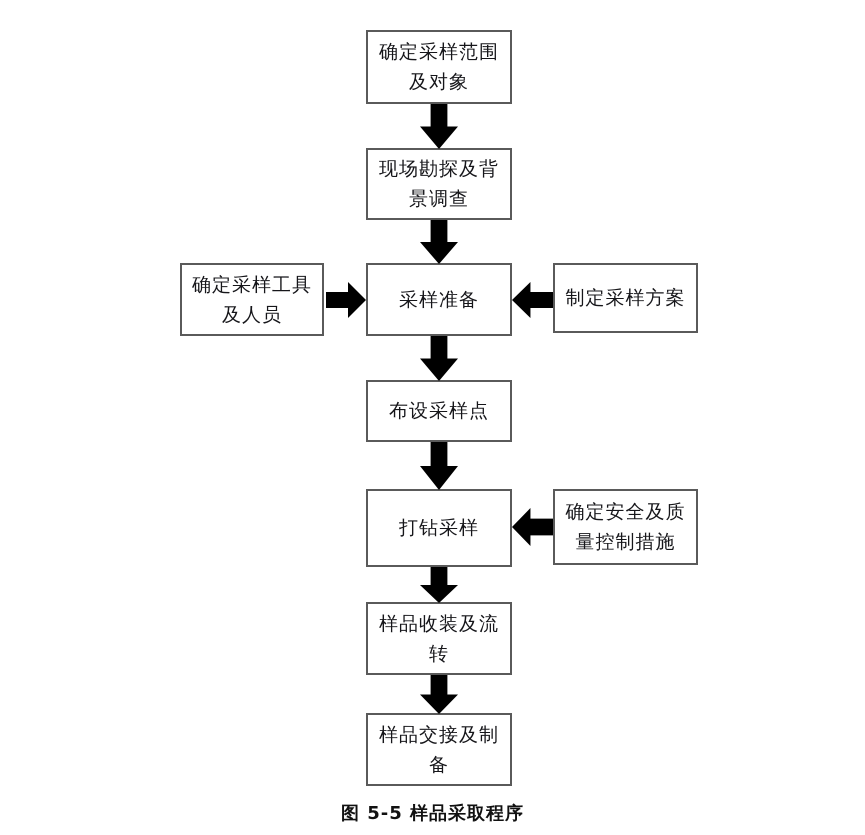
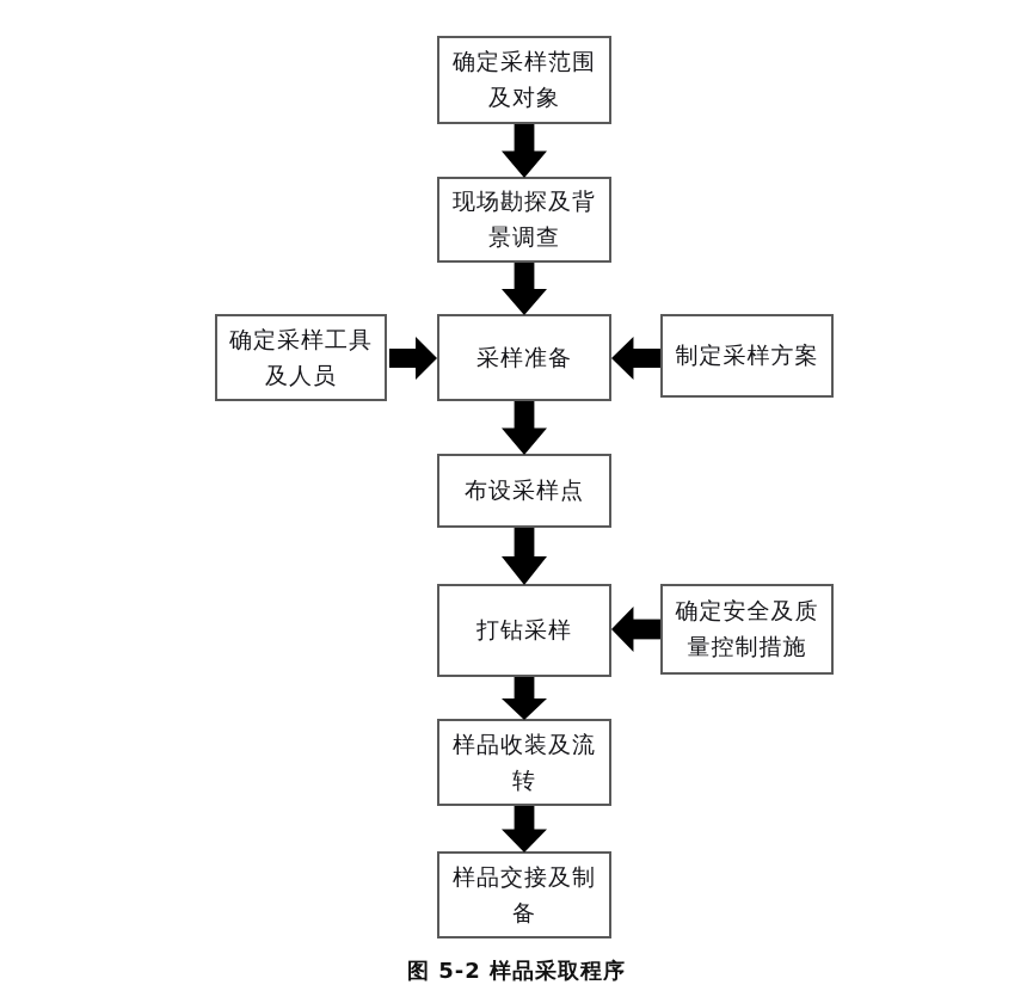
  确定采样范围
  及对象
  现场勘探及背
  景调查
  确定采样工具
  及人员
  采样准备
  制定采样方案
  布设采样点
  打钻采样
  确定安全及质
  量控制措施
  样品收装及流
  转
  样品交接及制
  备
- 图 5-5 样品采取程序
+ 图 5-2 样品采取程序
